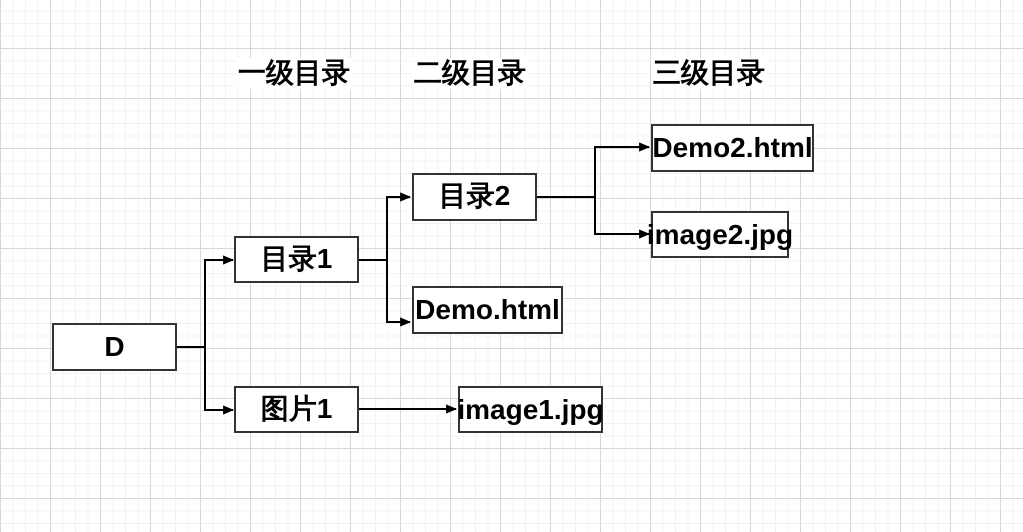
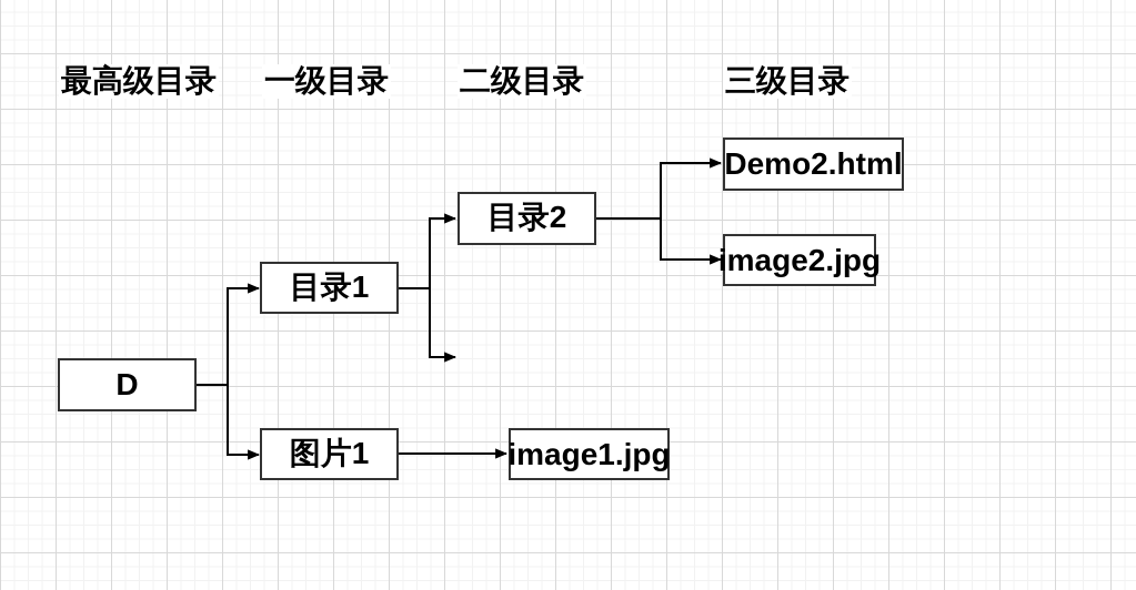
+ 最高级目录
  一级目录
  二级目录
  三级目录
  D
  目录1
  图片1
  目录2
- Demo.html
  image1.jpg
  Demo2.html
  image2.jpg
